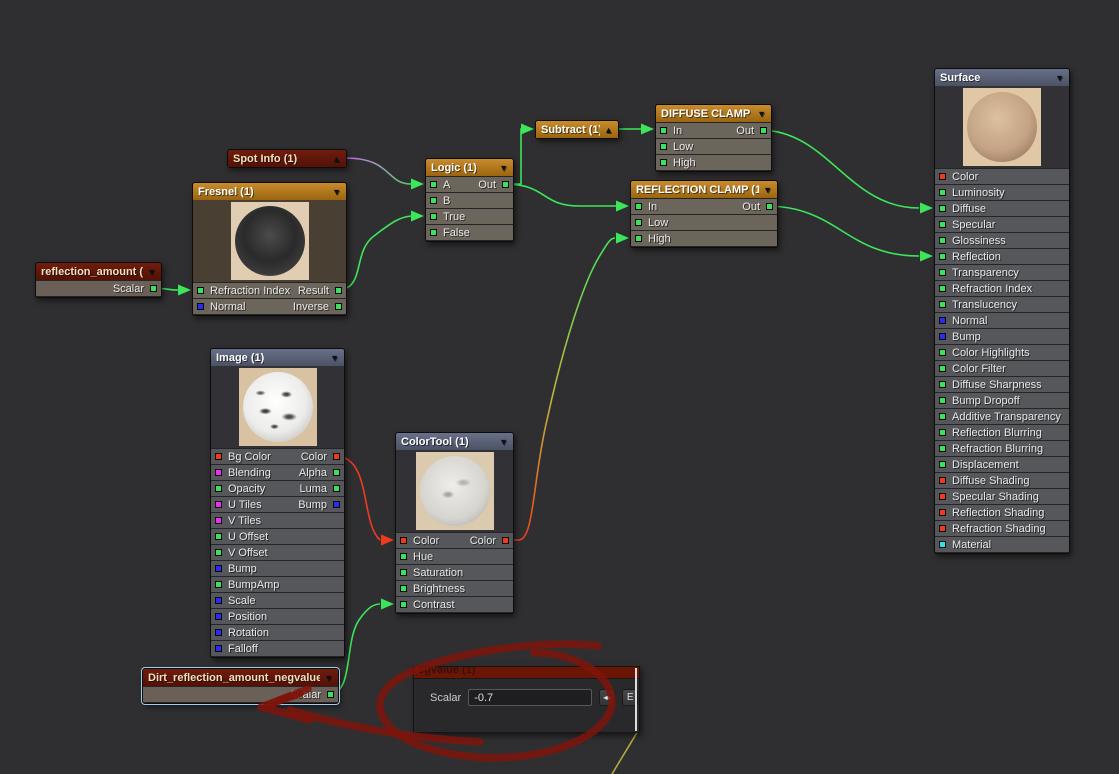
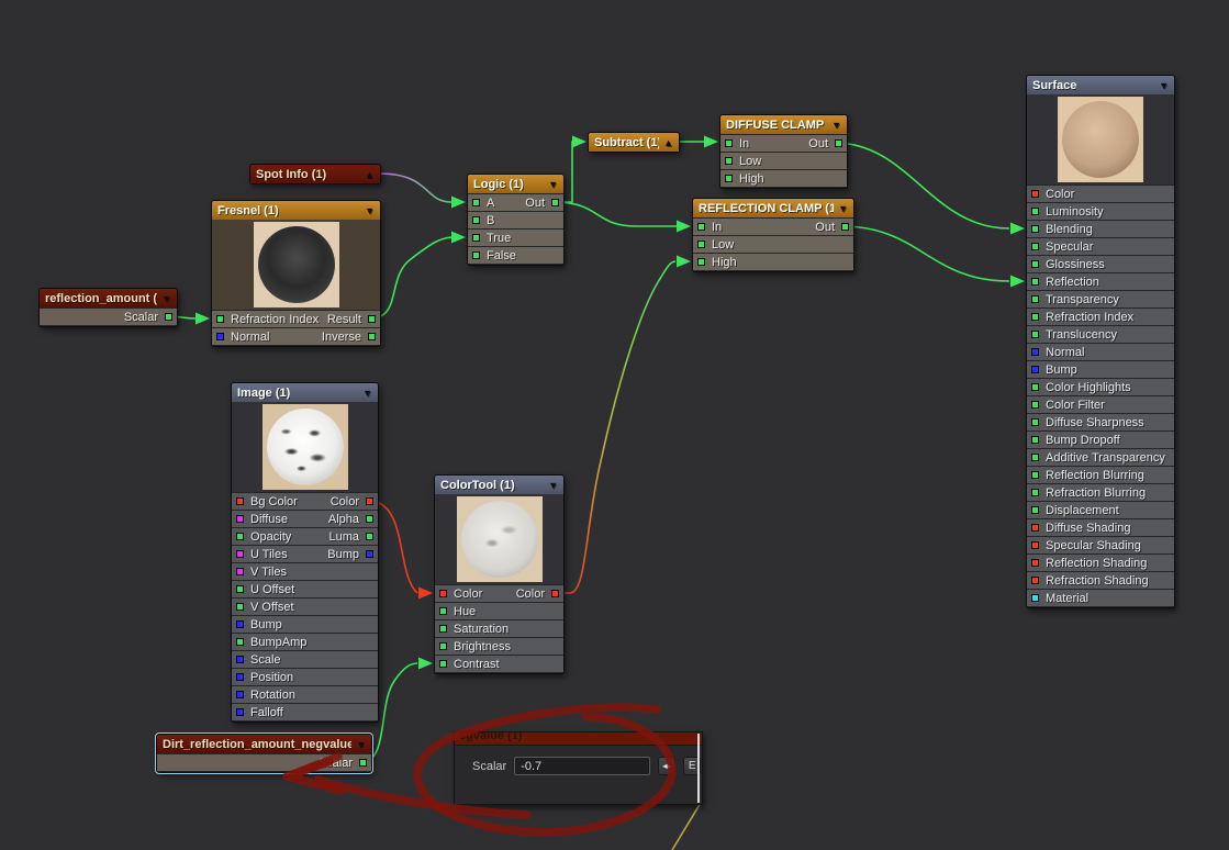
  Spot Info (1)
  ▲
  Fresnel (1)
  ▼
  Refraction Index
  Result
  Normal
  Inverse
  reflection_amount (
  ▼
  Scalar
  Logic (1)
  ▼
  A
  Out
  B
  True
  False
  Subtract (1
  ▲
  DIFFUSE CLAMP
  ▼
  In
  Out
  Low
  High
  REFLECTION CLAMP (1
  ▼
  In
  Out
  Low
  High
  Image (1)
  ▼
  Bg Color
  Color
- Blending
+ Diffuse
  Alpha
  Opacity
  Luma
  U Tiles
  Bump
  V Tiles
  U Offset
  V Offset
  Bump
  BumpAmp
  Scale
  Position
  Rotation
  Falloff
  ColorTool (1)
  ▼
  Color
  Color
  Hue
  Saturation
  Brightness
  Contrast
  Dirt_reflection_amount_negvalue
  ▼
  Scalar
  Surface
  ▼
  Color
  Luminosity
- Diffuse
+ Blending
  Specular
  Glossiness
  Reflection
  Transparency
  Refraction Index
  Translucency
  Normal
  Bump
  Color Highlights
  Color Filter
  Diffuse Sharpness
  Bump Dropoff
  Additive Transparency
  Reflection Blurring
  Refraction Blurring
  Displacement
  Diffuse Shading
  Specular Shading
  Reflection Shading
  Refraction Shading
  Material
  egvalue (1)
  Scalar
  -0.7
  ◂▸
  E
